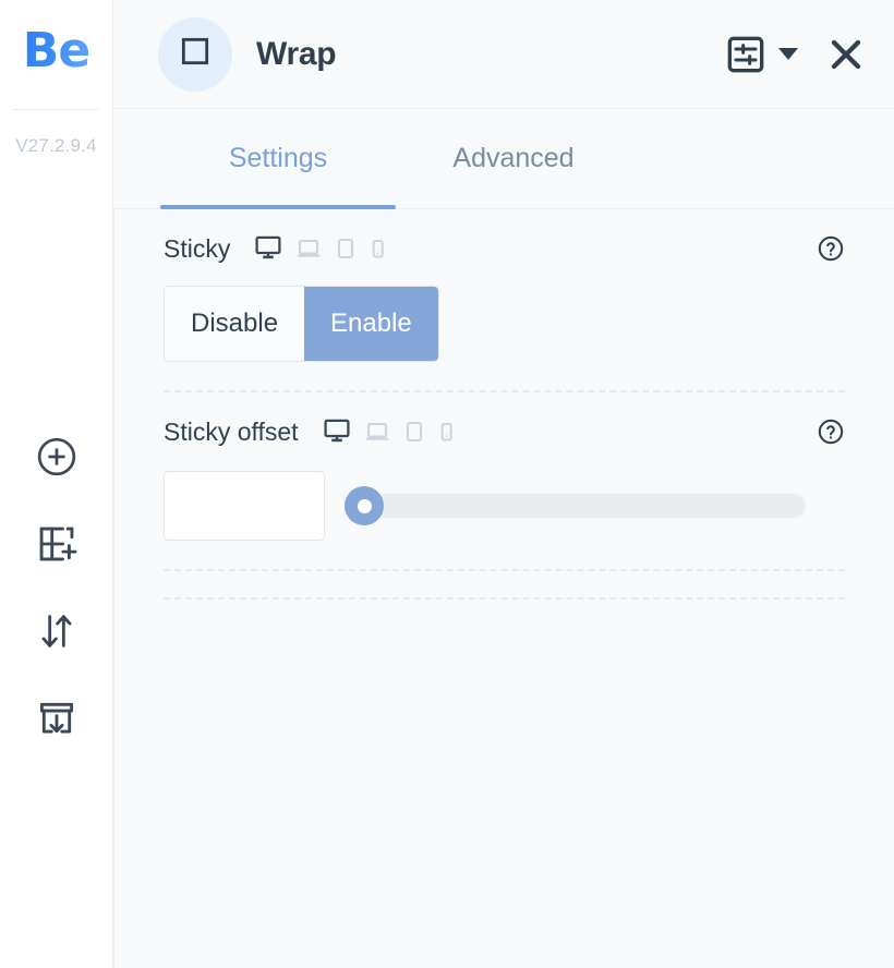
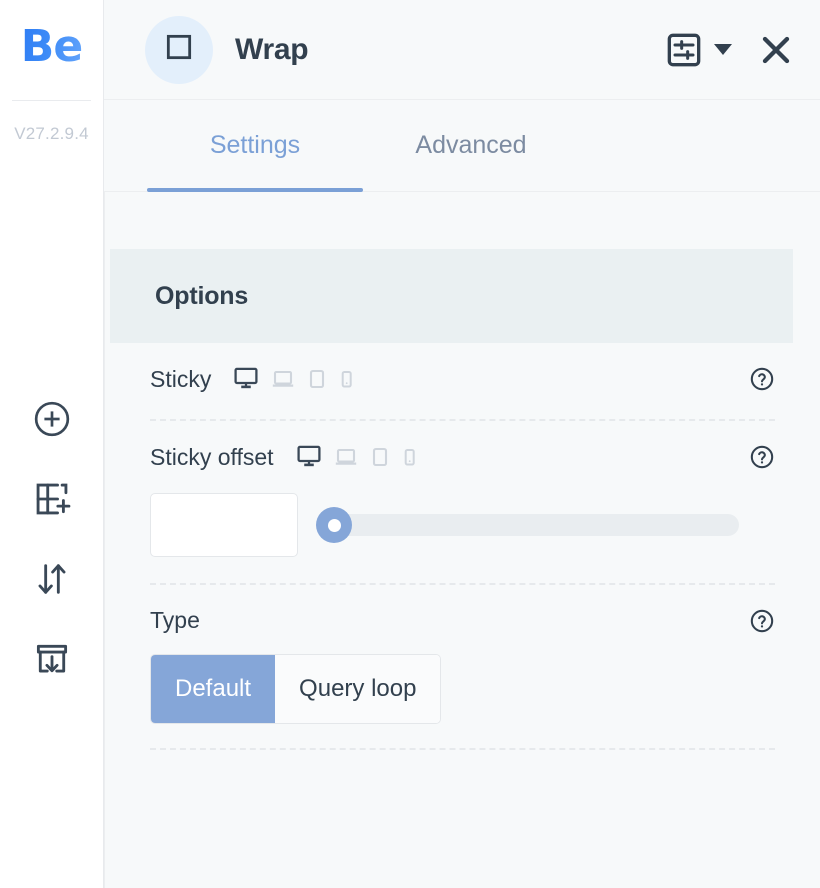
  Be
  V27.2.9.4
  Wrap
  Settings
  Advanced
+ Options
  Sticky
- Disable
- Enable
  Sticky offset
+ Type
+ Default
+ Query loop
